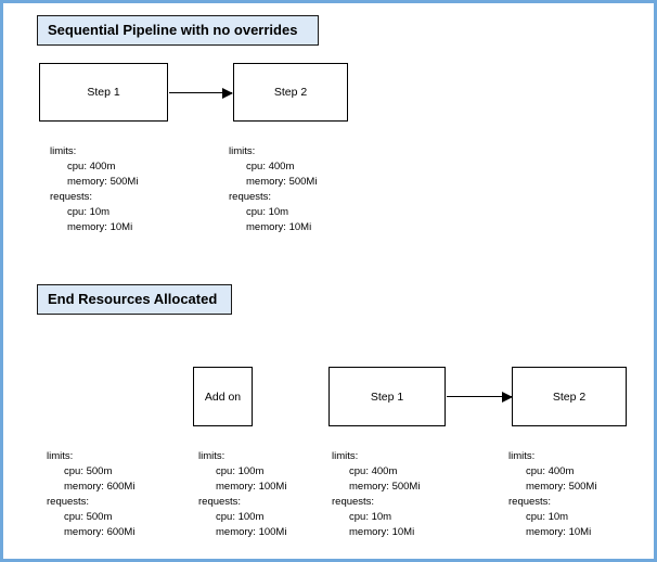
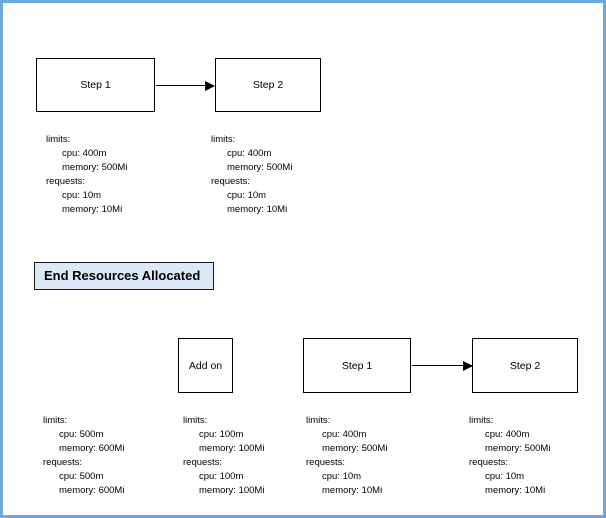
- Sequential Pipeline with no overrides
  Step 1
  Step 2
  limits:
  cpu: 400m
  memory: 500Mi
  requests:
  cpu: 10m
  memory: 10Mi
  limits:
  cpu: 400m
  memory: 500Mi
  requests:
  cpu: 10m
  memory: 10Mi
  End Resources Allocated
  Add on
  Step 1
  Step 2
  limits:
  cpu: 500m
  memory: 600Mi
  requests:
  cpu: 500m
  memory: 600Mi
  limits:
  cpu: 100m
  memory: 100Mi
  requests:
  cpu: 100m
  memory: 100Mi
  limits:
  cpu: 400m
  memory: 500Mi
  requests:
  cpu: 10m
  memory: 10Mi
  limits:
  cpu: 400m
  memory: 500Mi
  requests:
  cpu: 10m
  memory: 10Mi
